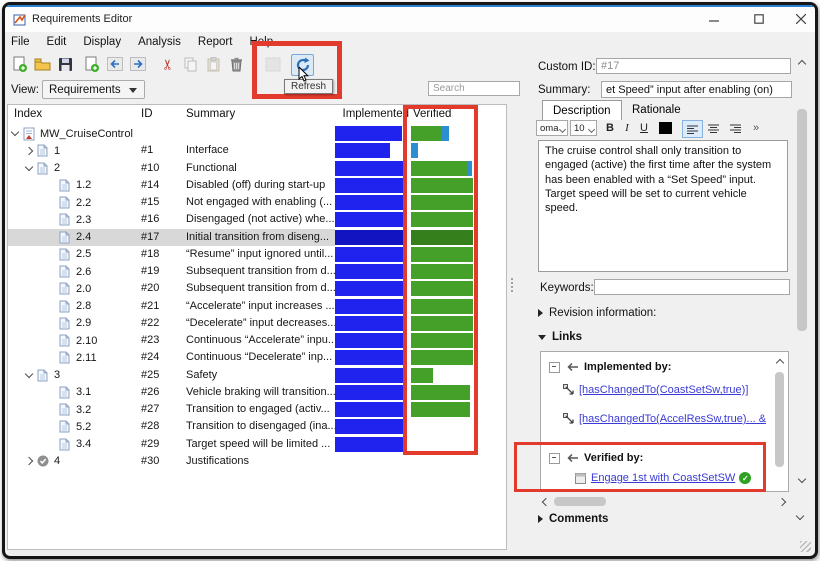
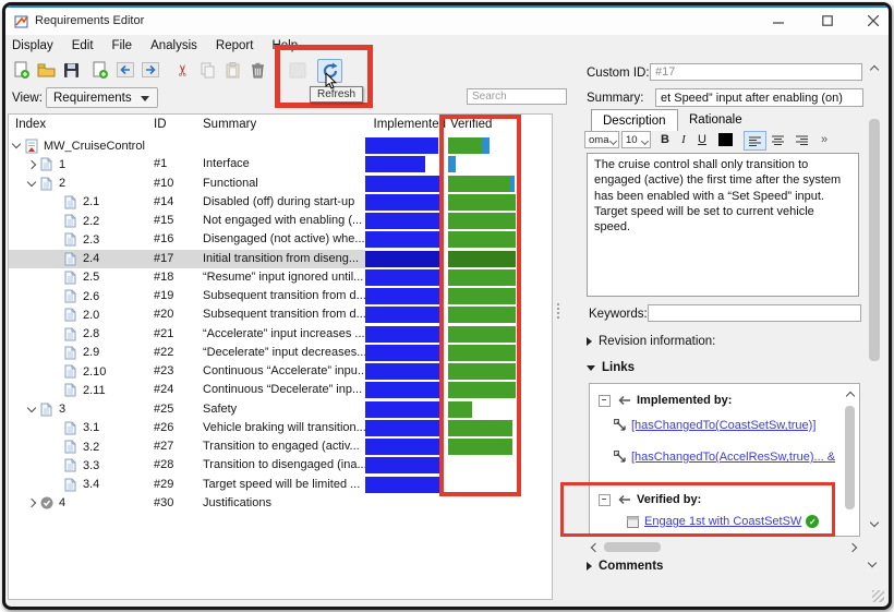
  Requirements Editor
- File
+ Display
  Edit
- Display
+ File
  Analysis
  Report
  Help
  View:
  Requirements
  Search
  Index
  ID
  Summary
  Implemented
  Verified
  MW_CruiseControl
  1
  #1
  Interface
  2
  #10
  Functional
- 1.2
+ 2.1
  #14
  Disabled (off) during start-up
  2.2
  #15
  Not engaged with enabling (...
  2.3
  #16
  Disengaged (not active) whe...
  2.4
  #17
  Initial transition from diseng...
  2.5
  #18
  “Resume” input ignored until...
  2.6
  #19
  Subsequent transition from d..
  2.0
  #20
  Subsequent transition from d..
  2.8
  #21
  “Accelerate” input increases ...
  2.9
  #22
  “Decelerate” input decreases..
  2.10
  #23
  Continuous “Accelerate” inpu..
  2.11
  #24
  Continuous “Decelerate” inp...
  3
  #25
  Safety
  3.1
  #26
  Vehicle braking will transition..
  3.2
  #27
  Transition to engaged (activ...
- 5.2
+ 3.3
  #28
  Transition to disengaged (ina..
  3.4
  #29
  Target speed will be limited ...
  4
  #30
  Justifications
  Custom ID:
  #17
  Summary:
  et Speed” input after enabling (on)
  Description
  Rationale
  oma
  10
  B
  I
  U
  »
  The cruise control shall only transition to engaged (active) the first time after the system has been enabled with a “Set Speed” input. Target speed will be set to current vehicle speed.
  Keywords:
  Revision information:
  Links
  Implemented by:
  [hasChangedTo(CoastSetSw,true)]
  [hasChangedTo(AccelResSw,true)... &
  Verified by:
  Engage 1st with CoastSetSW
  ✓
  Comments
  Refresh
